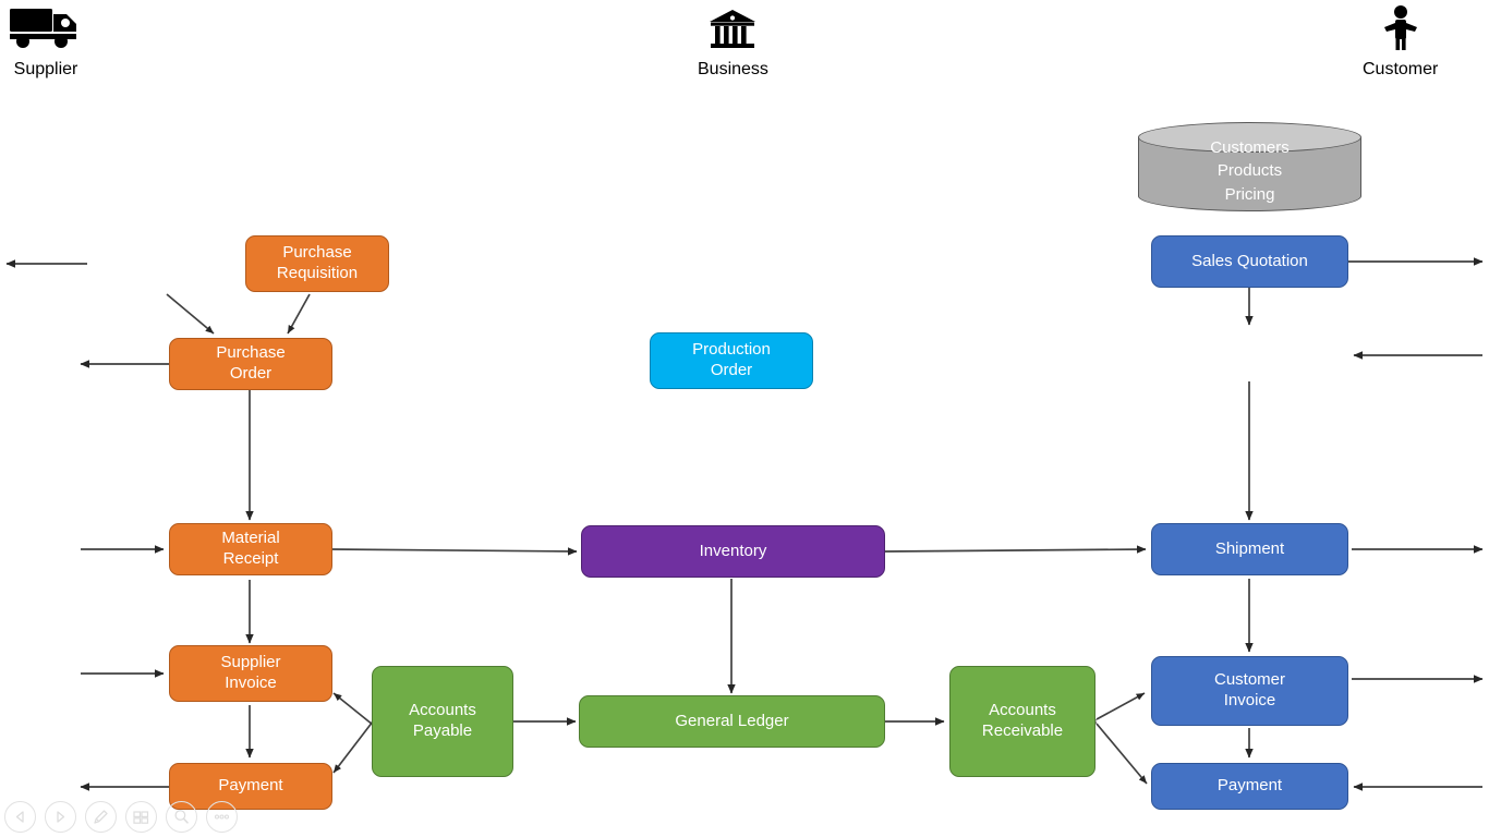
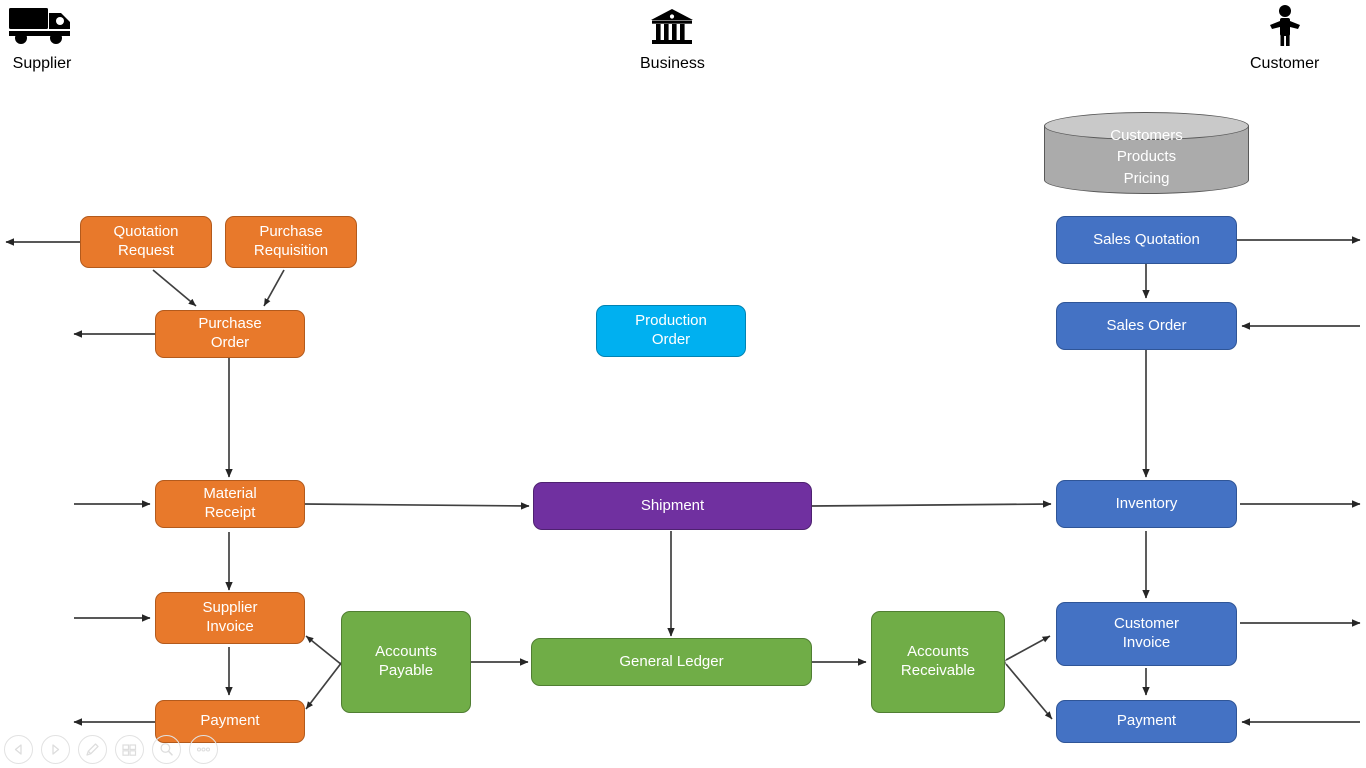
  Supplier
  Business
  Customer
  Customers
  Products
  Pricing
+ Quotation
+ Request
  Purchase
  Requisition
  Purchase
  Order
  Material
  Receipt
  Supplier
  Invoice
  Payment
  Production
  Order
- Inventory
+ Shipment
  Accounts
  Payable
  General Ledger
  Accounts
  Receivable
  Sales Quotation
+ Sales Order
- Shipment
+ Inventory
  Customer
  Invoice
  Payment
